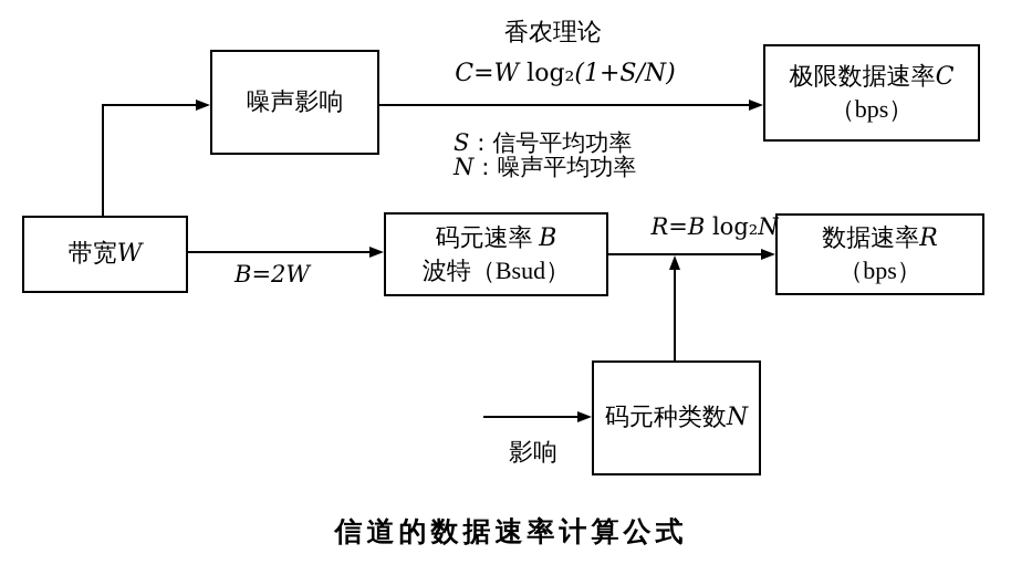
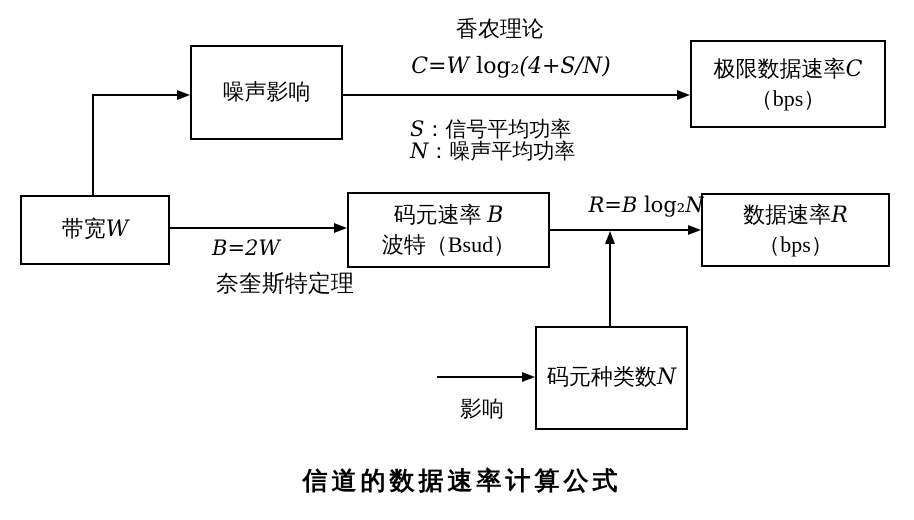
  噪声影响
  极限数据速率C
  （bps）
  带宽W
  码元速率 B
  波特（Bsud）
  数据速率R
  （bps）
  码元种类数N
  香农理论
- C=W log₂(1+S/N)
+ C=W log₂(4+S/N)
  S：信号平均功率
  N：噪声平均功率
  B=2W
+ 奈奎斯特定理
  R=B log₂N
  影响
  信道的数据速率计算公式
